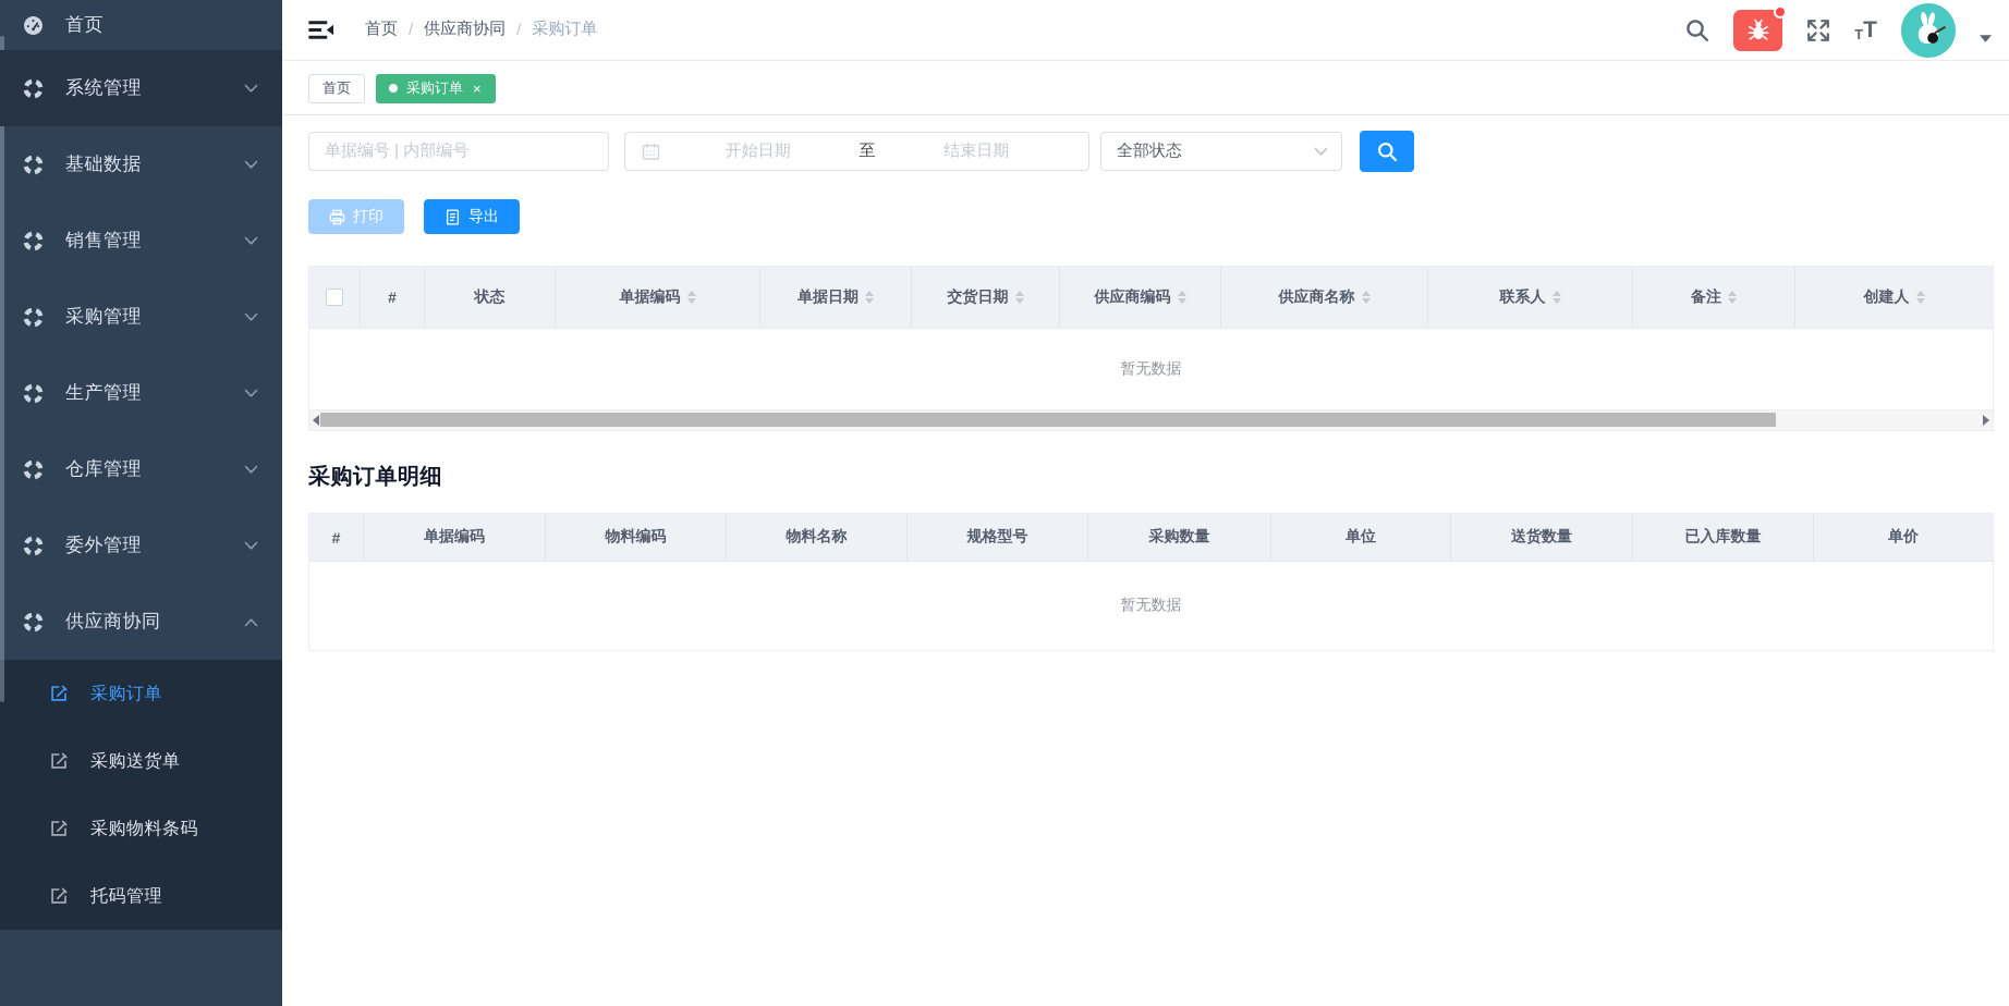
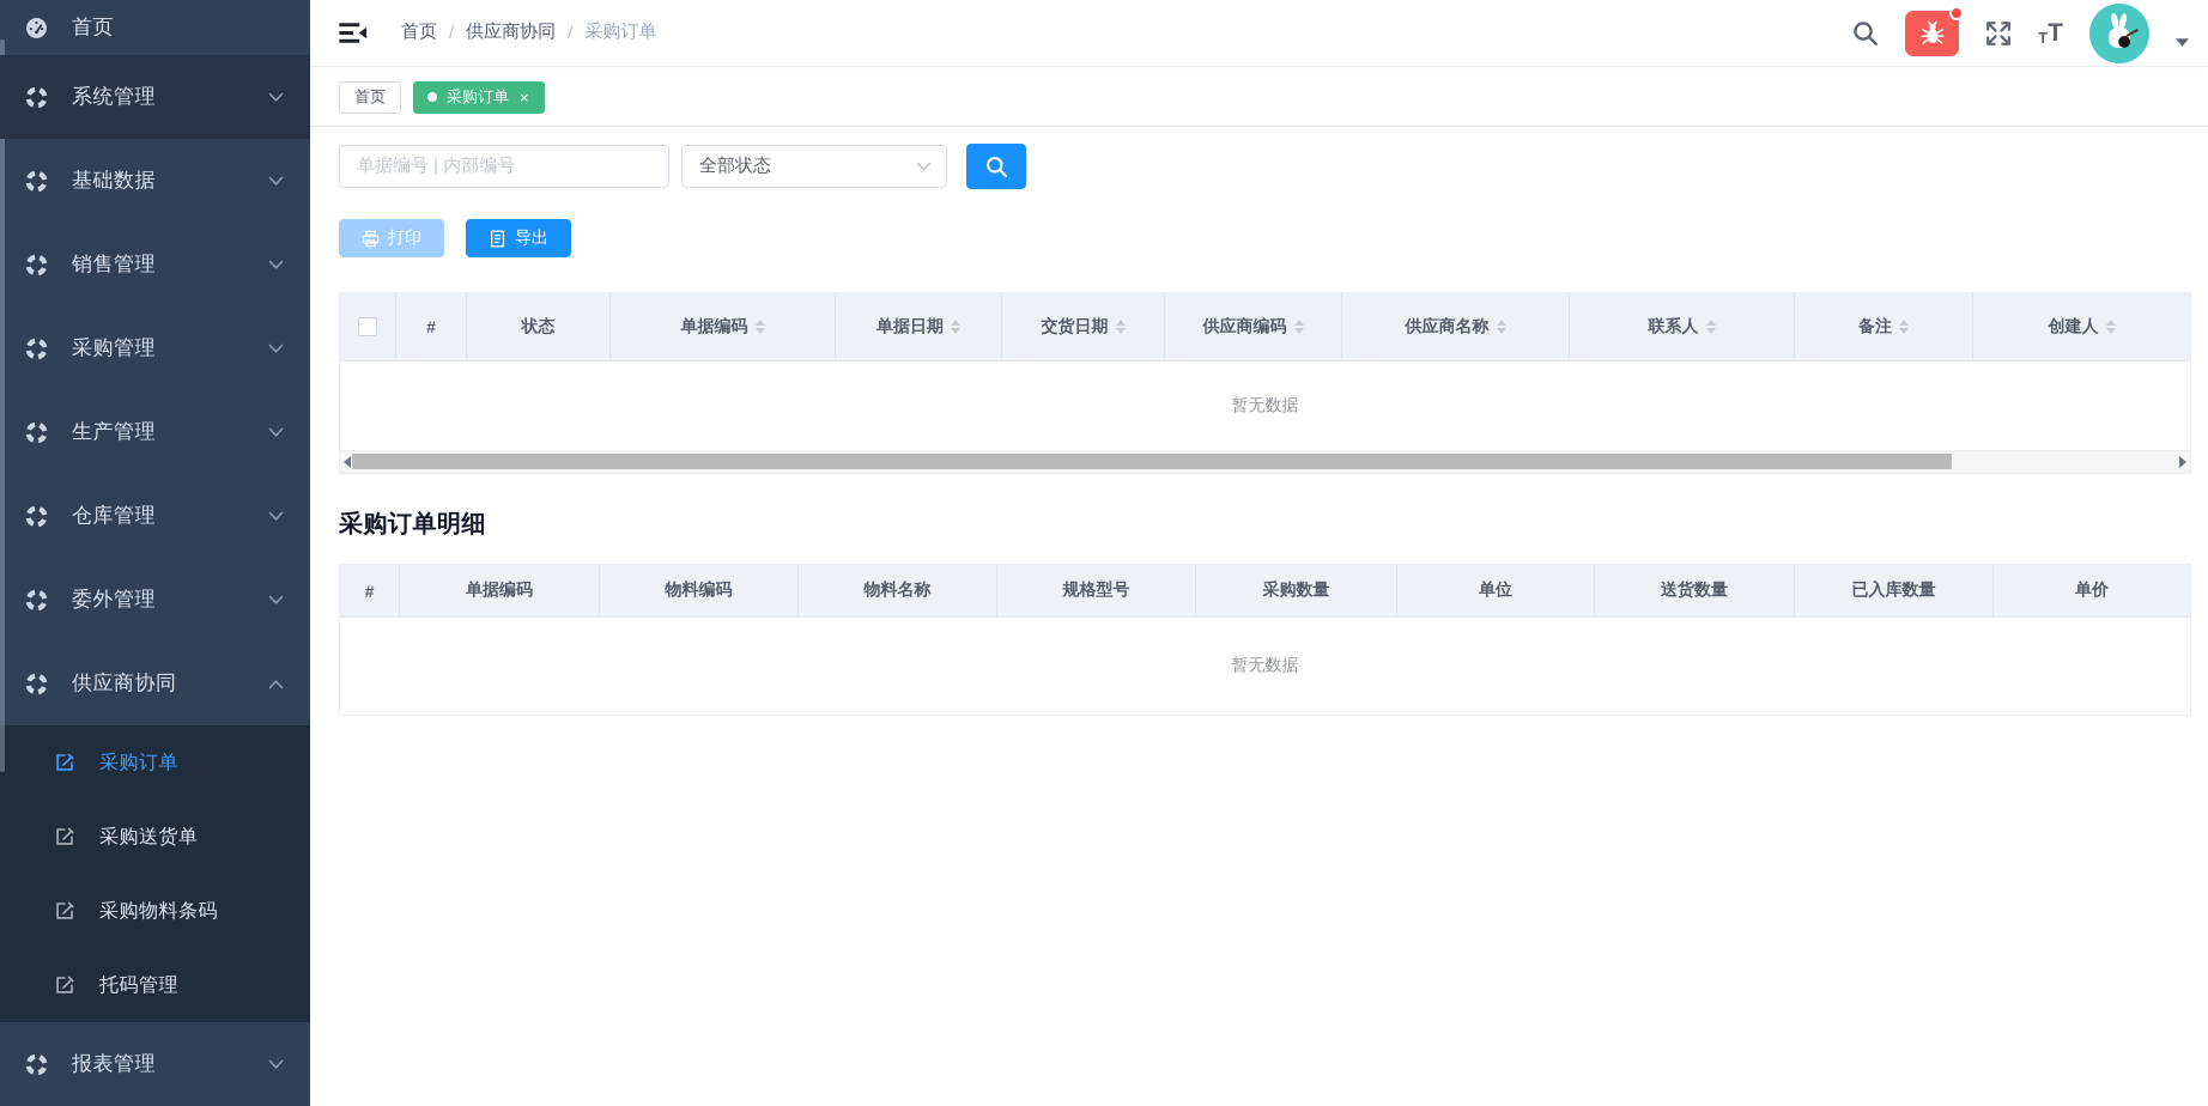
  首页
  系统管理
  基础数据
  销售管理
  采购管理
  生产管理
  仓库管理
  委外管理
  供应商协同
  采购订单
  采购送货单
  采购物料条码
  托码管理
+ 报表管理
  首页
  /
  供应商协同
  /
  采购订单
  T
  T
  首页
  采购订单
  ×
  单据编号 | 内部编号
- 开始日期
- 至
- 结束日期
  全部状态
  打印
  导出
  #
  状态
  单据编码
  单据日期
  交货日期
  供应商编码
  供应商名称
  联系人
  备注
  创建人
  暂无数据
  采购订单明细
  #
  单据编码
  物料编码
  物料名称
  规格型号
  采购数量
  单位
  送货数量
  已入库数量
  单价
  暂无数据
